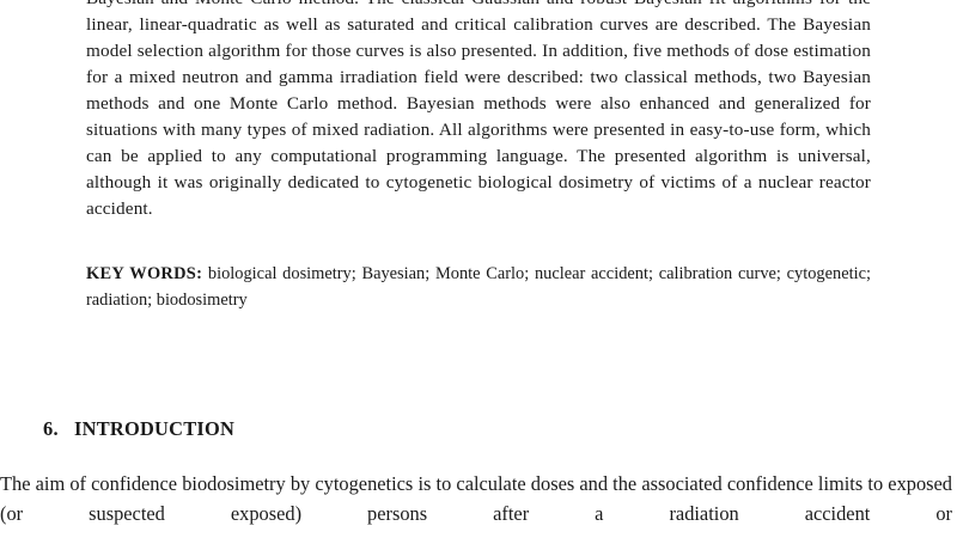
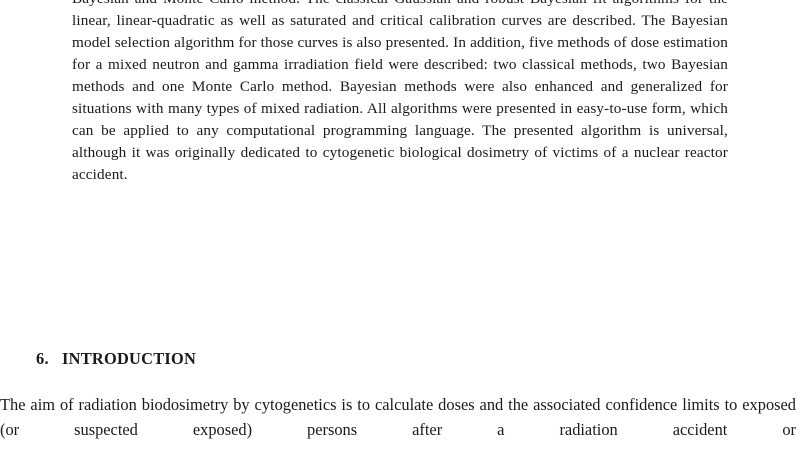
  linear, linear-quadratic as well as saturated and critical calibration curves are described. The Bayesian model selection algorithm for those curves is also presented. In addition, five methods of dose estimation for a mixed neutron and gamma irradiation field were described: two classical methods, two Bayesian methods and one Monte Carlo method. Bayesian methods were also enhanced and generalized for situations with many types of mixed radiation. All algorithms were presented in easy-to-use form, which can be applied to any computational programming language. The presented algorithm is universal, although it was originally dedicated to cytogenetic biological dosimetry of victims of a nuclear reactor accident.
- KEY WORDS: biological dosimetry; Bayesian; Monte Carlo; nuclear accident; calibration curve; cytogenetic; radiation; biodosimetry
  6. INTRODUCTION
- The aim of confidence biodosimetry by cytogenetics is to calculate doses and the associated confidence limits to exposed (or suspected exposed) persons after a radiation accident or
+ The aim of radiation biodosimetry by cytogenetics is to calculate doses and the associated confidence limits to exposed (or suspected exposed) persons after a radiation accident or
